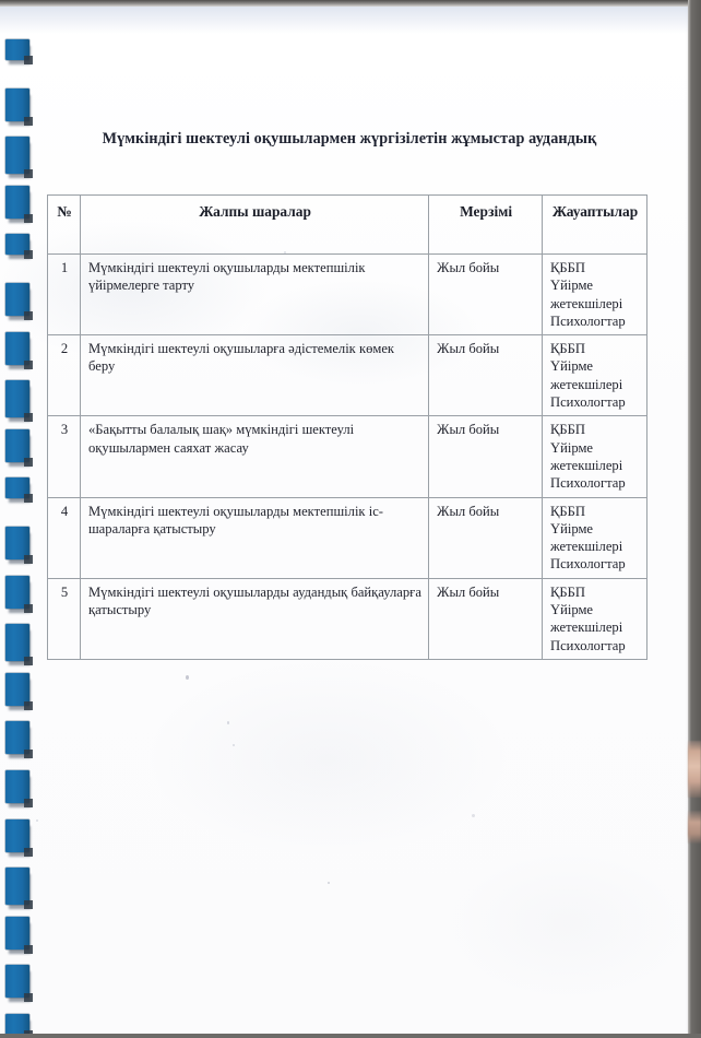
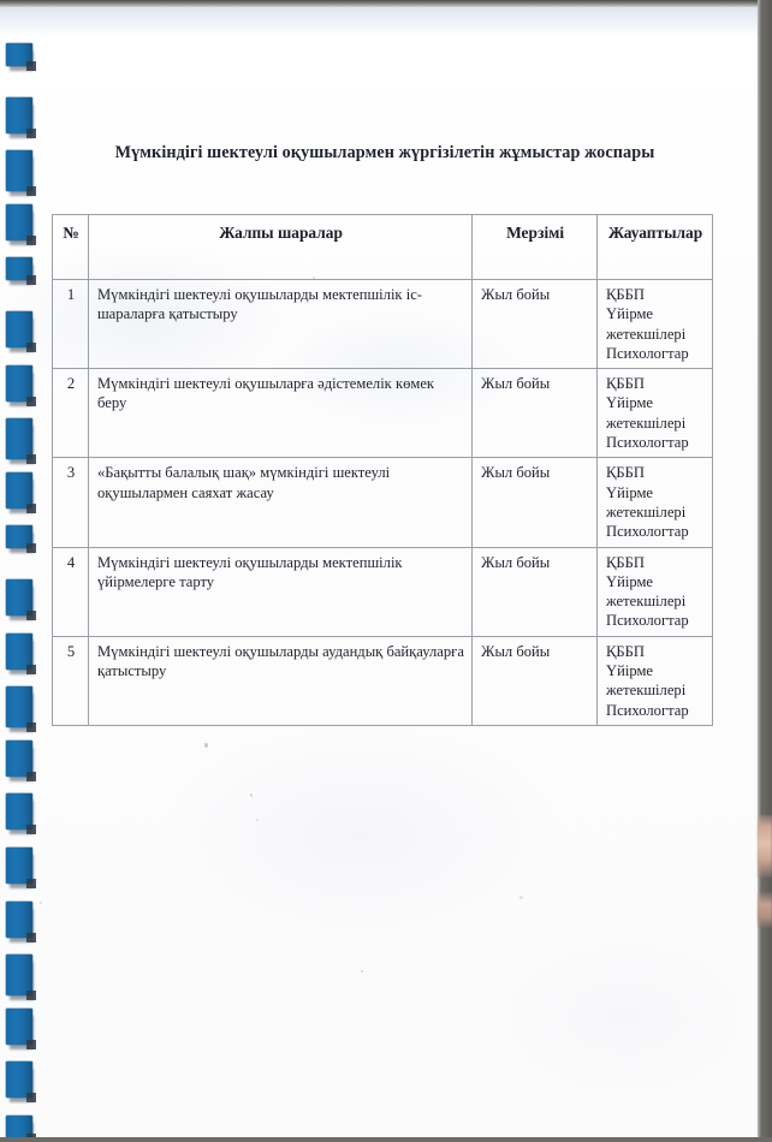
- Мүмкіндігі шектеулі оқушылармен жүргізілетін жұмыстар аудандық
+ Мүмкіндігі шектеулі оқушылармен жүргізілетін жұмыстар жоспары
  №	Жалпы шаралар	Мерзімі	Жауаптылар
- 1	Мүмкіндігі шектеулі оқушыларды мектепшілік үйірмелерге тарту	Жыл бойы	ҚББПҮйірмежетекшілеріПсихологтар
+ 1	Мүмкіндігі шектеулі оқушыларды мектепшілік іс-шараларға қатыстыру	Жыл бойы	ҚББПҮйірмежетекшілеріПсихологтар
  2	Мүмкіндігі шектеулі оқушыларға әдістемелік көмек беру	Жыл бойы	ҚББПҮйірмежетекшілеріПсихологтар
  3	«Бақытты балалық шақ» мүмкіндігі шектеулі оқушылармен саяхат жасау	Жыл бойы	ҚББПҮйірмежетекшілеріПсихологтар
- 4	Мүмкіндігі шектеулі оқушыларды мектепшілік іс-шараларға қатыстыру	Жыл бойы	ҚББПҮйірмежетекшілеріПсихологтар
+ 4	Мүмкіндігі шектеулі оқушыларды мектепшілік үйірмелерге тарту	Жыл бойы	ҚББПҮйірмежетекшілеріПсихологтар
  5	Мүмкіндігі шектеулі оқушыларды аудандық байқауларға қатыстыру	Жыл бойы	ҚББПҮйірмежетекшілеріПсихологтар
